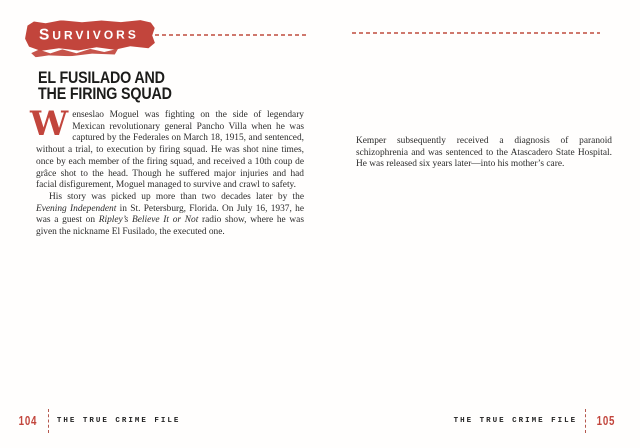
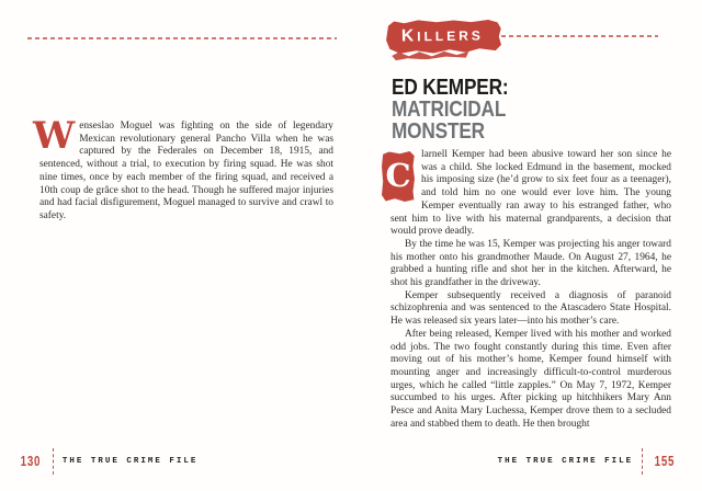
- SURVIVORS
- EL FUSILADO AND
- THE FIRING SQUAD
  W
- enseslao Moguel was fighting on the side of legendary Mexican revolutionary general Pancho Villa when he was captured by the Federales on March 18, 1915, and sentenced, without a trial, to execution by firing squad. He was shot nine times, once by each member of the firing squad, and received a 10th coup de grâce shot to the head. Though he suffered major injuries and had facial disfigurement, Moguel managed to survive and crawl to safety.
+ enseslao Moguel was fighting on the side of legendary Mexican revolutionary general Pancho Villa when he was captured by the Federales on December 18, 1915, and sentenced, without a trial, to execution by firing squad. He was shot nine times, once by each member of the firing squad, and received a 10th coup de grâce shot to the head. Though he suffered major injuries and had facial disfigurement, Moguel managed to survive and crawl to safety.
- His story was picked up more than two decades later by the Evening Independent in St. Petersburg, Florida. On July 16, 1937, he was a guest on Ripley’s Believe It or Not radio show, where he was given the nickname El Fusilado, the executed one.
- 104
+ 130
  THE TRUE CRIME FILE
+ KILLERS
+ ED KEMPER:
+ MATRICIDAL
+ MONSTER
+ C
+ larnell Kemper had been abusive toward her son since he was a child. She locked Edmund in the basement, mocked his imposing size (he’d grow to six feet four as a teenager), and told him no one would ever love him. The young Kemper eventually ran away to his estranged father, who sent him to live with his maternal grandparents, a decision that would prove deadly.
+ By the time he was 15, Kemper was projecting his anger toward his mother onto his grandmother Maude. On August 27, 1964, he grabbed a hunting rifle and shot her in the kitchen. Afterward, he shot his grandfather in the driveway.
  Kemper subsequently received a diagnosis of paranoid schizophrenia and was sentenced to the Atascadero State Hospital. He was released six years later—into his mother’s care.
+ After being released, Kemper lived with his mother and worked odd jobs. The two fought constantly during this time. Even after moving out of his mother’s home, Kemper found himself with mounting anger and increasingly difficult-to-control murderous urges, which he called “little zapples.” On May 7, 1972, Kemper succumbed to his urges. After picking up hitchhikers Mary Ann Pesce and Anita Mary Luchessa, Kemper drove them to a secluded area and stabbed them to death. He then brought
  THE TRUE CRIME FILE
- 105
+ 155
